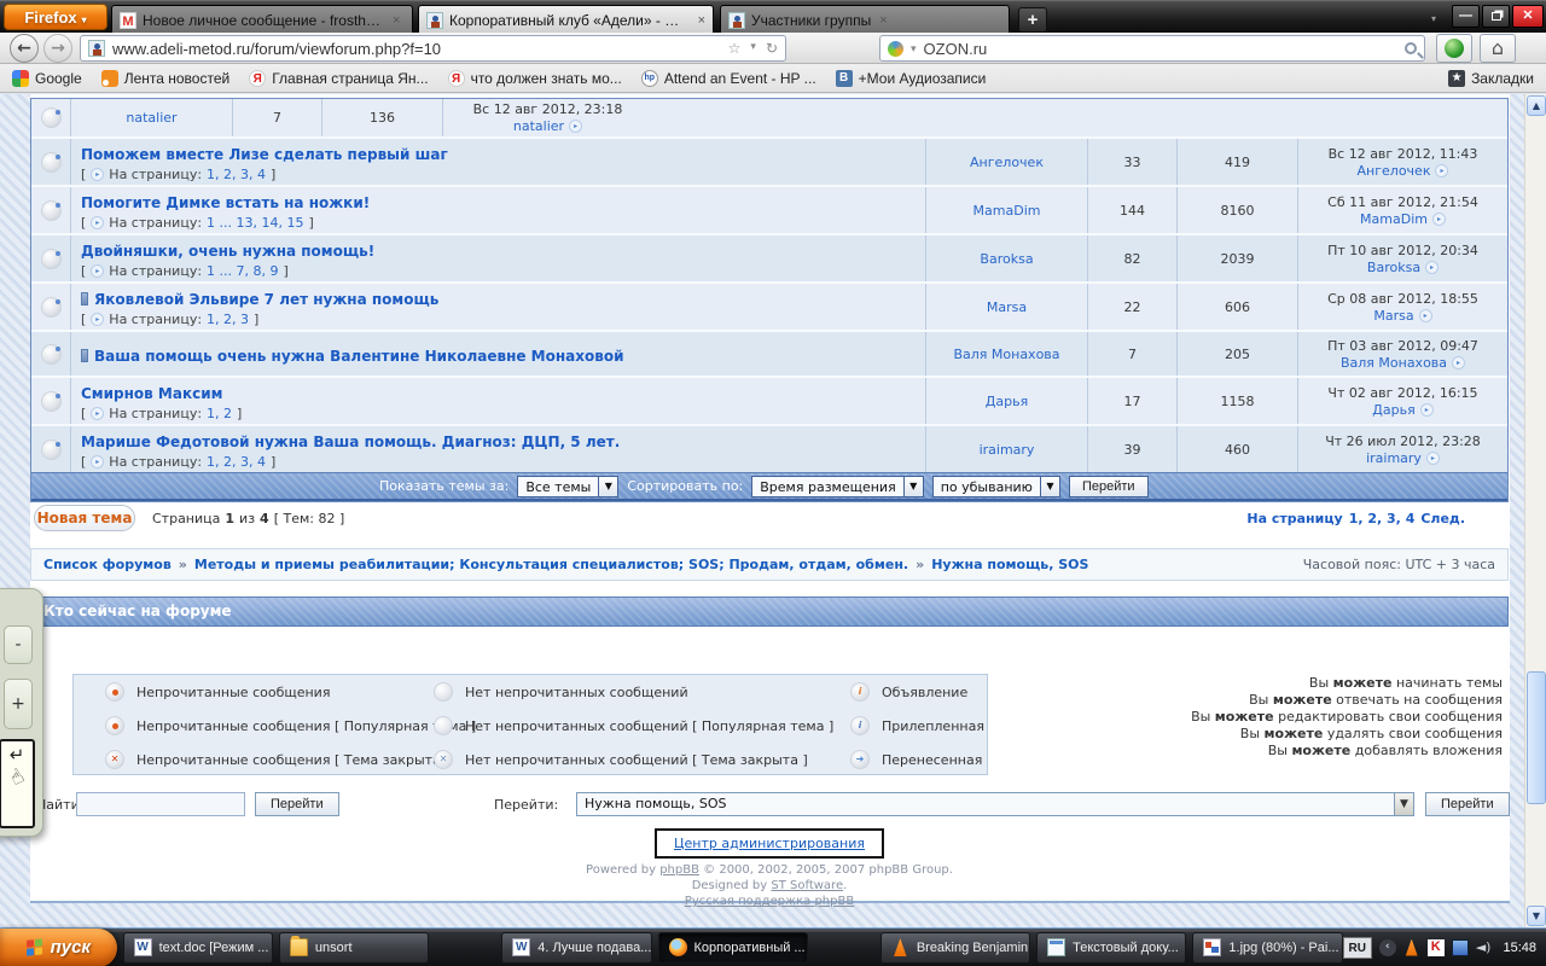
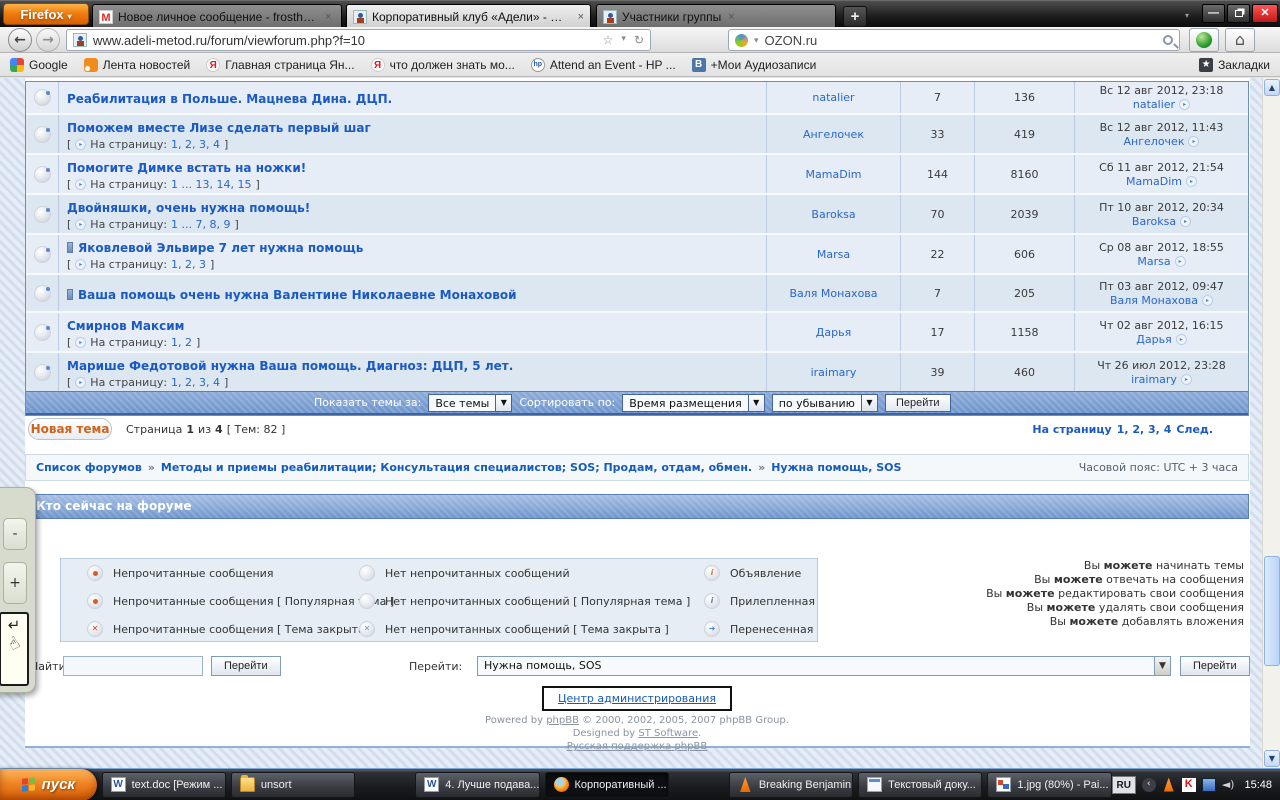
  Firefox ▾
  M
  Новое личное сообщение - frosthea
  ×
  Корпоративный клуб «Адели» - Про
  ×
  Участники группы
  ×
  +
  ▾
  —
  ✕
  ←
  →
  www.adeli-metod.ru/forum/viewforum.php?f=10
  ☆
  ▾
  ↻
  ▾
  OZON.ru
  ⌂
  Google
  Лента новостей
  Я
  Главная страница Ян...
  Я
  что должен знать мо...
  Attend an Event - HP ...
  B
  +Мои Аудиозаписи
  ★
  Закладки
+ Реабилитация в Польше. Мацнева Дина. ДЦП.
  natalier
  7
  136
  Вс 12 авг 2012, 23:18
  natalier
  Поможем вместе Лизе сделать первый шаг
  [
  На страницу:
  1, 2, 3, 4
  ]
  Ангелочек
  33
  419
  Вс 12 авг 2012, 11:43
  Ангелочек
  Помогите Димке встать на ножки!
  [
  На страницу:
  1 ... 13, 14, 15
  ]
  MamaDim
  144
  8160
  Сб 11 авг 2012, 21:54
  MamaDim
  Двойняшки, очень нужна помощь!
  [
  На страницу:
  1 ... 7, 8, 9
  ]
  Baroksa
- 82
+ 70
  2039
  Пт 10 авг 2012, 20:34
  Baroksa
  Яковлевой Эльвире 7 лет нужна помощь
  [
  На страницу:
  1, 2, 3
  ]
  Marsa
  22
  606
  Ср 08 авг 2012, 18:55
  Marsa
  Ваша помощь очень нужна Валентине Николаевне Монаховой
  Валя Монахова
  7
  205
  Пт 03 авг 2012, 09:47
  Валя Монахова
  Смирнов Максим
  [
  На страницу:
  1, 2
  ]
  Дарья
  17
  1158
  Чт 02 авг 2012, 16:15
  Дарья
  Марише Федотовой нужна Ваша помощь. Диагноз: ДЦП, 5 лет.
  [
  На страницу:
  1, 2, 3, 4
  ]
  iraimary
  39
  460
  Чт 26 июл 2012, 23:28
  iraimary
  Показать темы за:
  Все темы
  ▼
  Сортировать по:
  Время размещения
  ▼
  по убыванию
  ▼
  Перейти
  Новая тема
  Страница
  1
  из
  4
  [ Тем: 82 ]
  На страницу
  1, 2, 3, 4
  След.
  Список форумов
  »
  Методы и приемы реабилитации; Консультация специалистов; SOS; Продам, отдам, обмен.
  »
  Нужна помощь, SOS
  Часовой пояс: UTC + 3 часа
  Кто сейчас на форуме
  Непрочитанные сообщения
  Нет непрочитанных сообщений
  i
  Объявление
  Непрочитанные сообщения [ Популярнаяма ]
  Нет непрочитанных сообщений [ Популярная тема ]
  i
  Прилепленная
  ✕
  Непрочитанные сообщения [ Тема закрыт
  ✕
  Нет непрочитанных сообщений [ Тема закрыта ]
  ➜
  Перенесенная
  Вы можете начинать темы
  Вы можете отвечать на сообщения
  Вы можете редактировать свои сообщения
  Вы можете удалять свои сообщения
  Вы можете добавлять вложения
  Перейти
  Перейти:
  Нужна помощь, SOS
  ▼
  Перейти
  Центр администрирования
  Powered by phpBB © 2000, 2002, 2005, 2007 phpBB Group.
  Designed by ST Software.
  Русская поддержка phpBB
  ▲
  ▼
  -
  +
  ↵
  пуск
  W
  text.doc [Режим ...
  unsort
  W
  4. Лучше подава...
  Корпоративный ...
  Breaking Benjamin
  Текстовый доку...
  1.jpg (80%) - Pai...
  RU
  ‹
  K
  ◄)
  15:48
